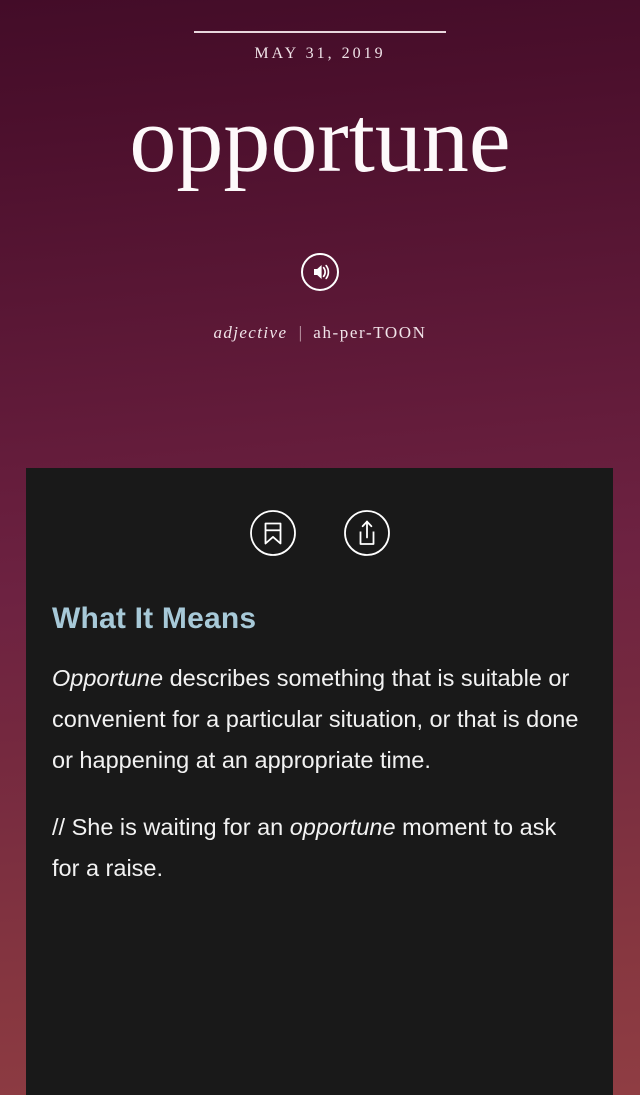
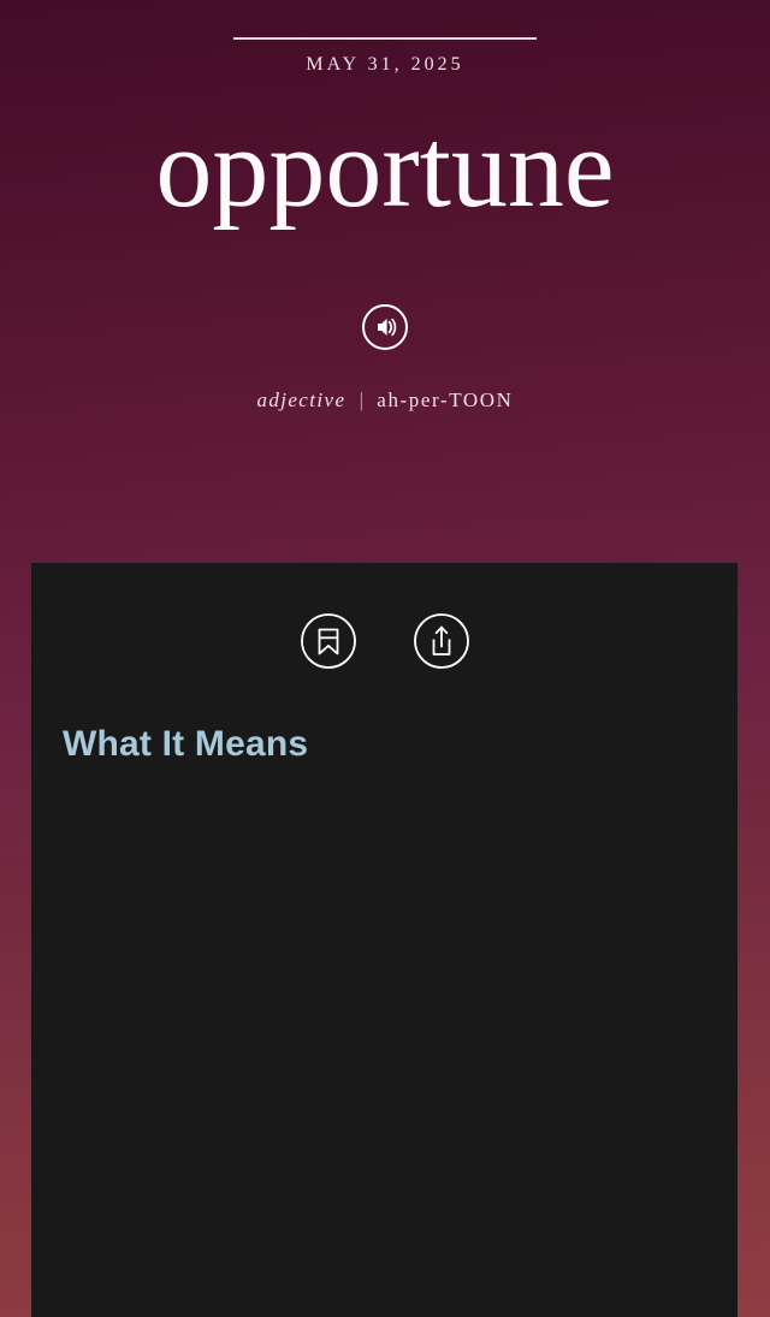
- MAY 31, 2019
+ MAY 31, 2025
  opportune
  adjective | ah-per-TOON
  What It Means
- Opportune describes something that is suitable or convenient for a particular situation, or that is done or happening at an appropriate time.
- // She is waiting for an opportune moment to ask for a raise.
